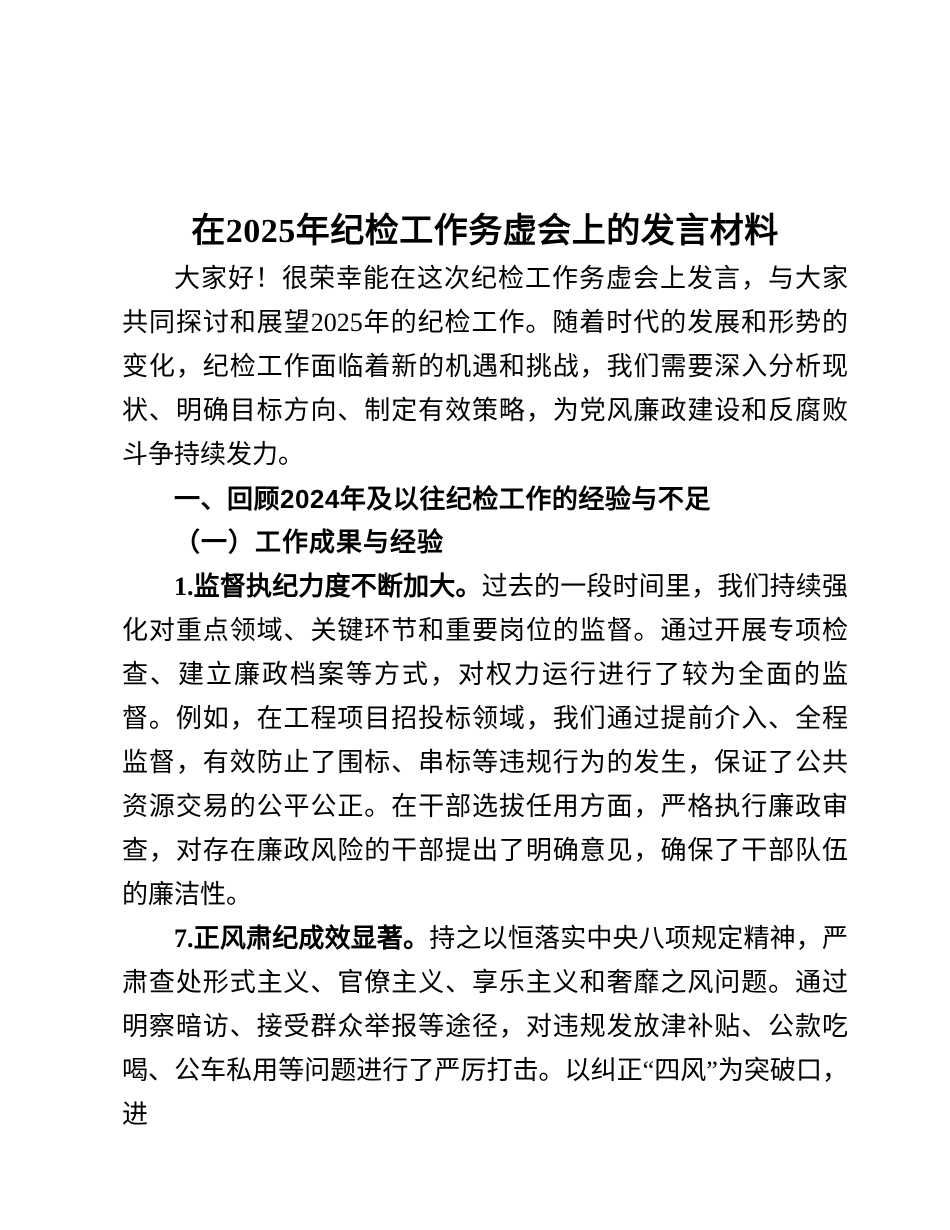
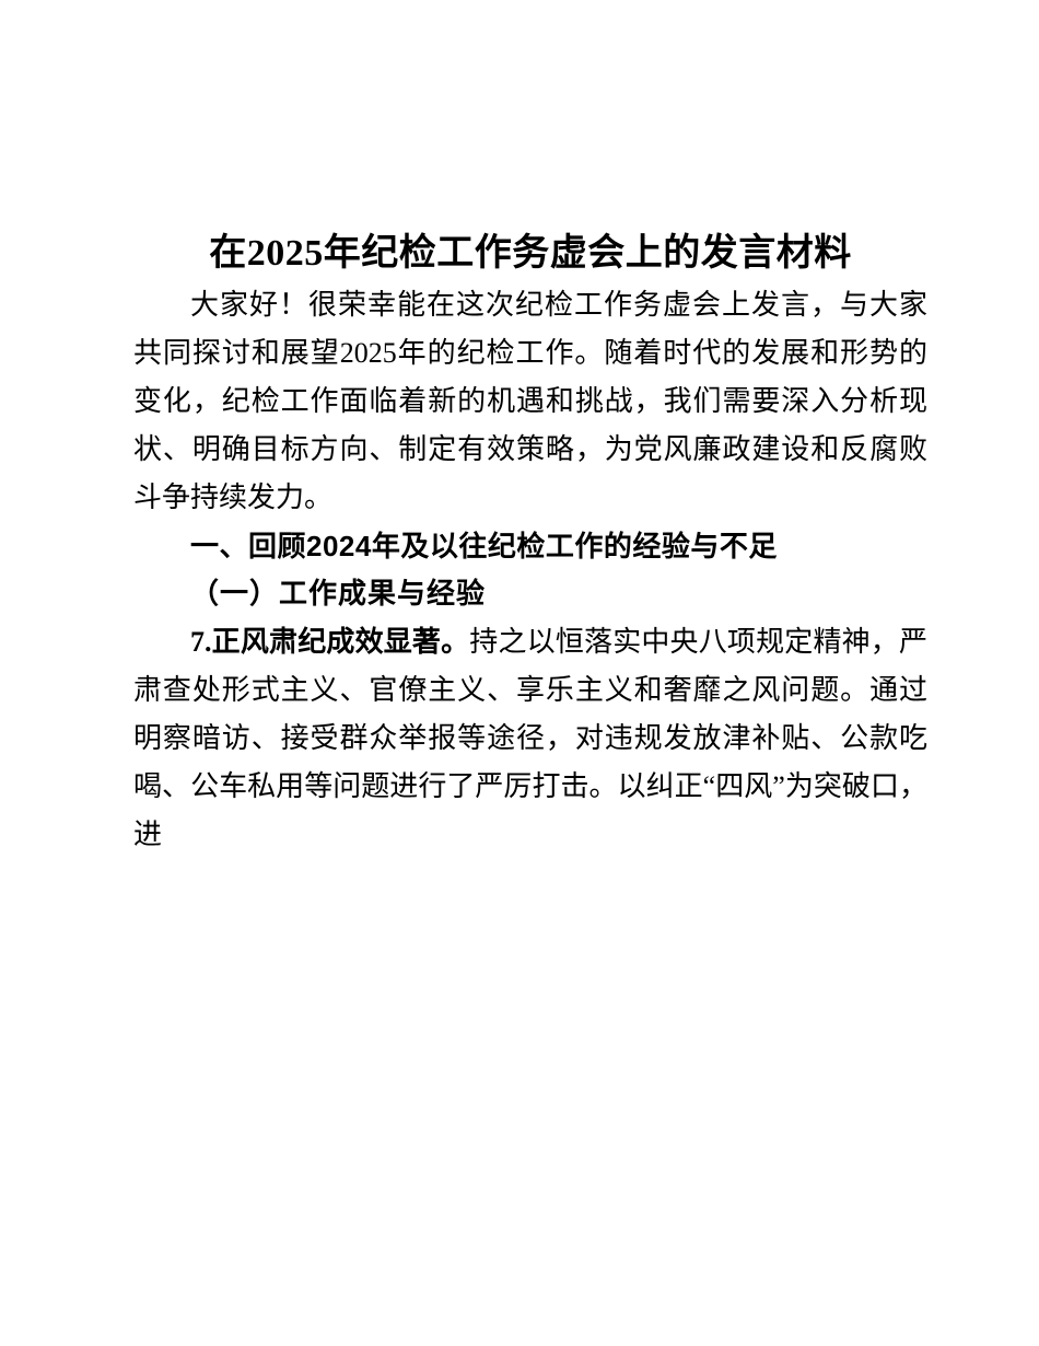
  在2025年纪检工作务虚会上的发言材料
  大家好！很荣幸能在这次纪检工作务虚会上发言，与大家共同探讨和展望2025年的纪检工作。随着时代的发展和形势的变化，纪检工作面临着新的机遇和挑战，我们需要深入分析现状、明确目标方向、制定有效策略，为党风廉政建设和反腐败斗争持续发力。
  一、回顾2024年及以往纪检工作的经验与不足
  （一）工作成果与经验
- 1.监督执纪力度不断加大。过去的一段时间里，我们持续强化对重点领域、关键环节和重要岗位的监督。通过开展专项检查、建立廉政档案等方式，对权力运行进行了较为全面的监督。例如，在工程项目招投标领域，我们通过提前介入、全程监督，有效防止了围标、串标等违规行为的发生，保证了公共资源交易的公平公正。在干部选拔任用方面，严格执行廉政审查，对存在廉政风险的干部提出了明确意见，确保了干部队伍的廉洁性。
  7.正风肃纪成效显著。持之以恒落实中央八项规定精神，严肃查处形式主义、官僚主义、享乐主义和奢靡之风问题。通过明察暗访、接受群众举报等途径，对违规发放津补贴、公款吃喝、公车私用等问题进行了严厉打击。以纠正“四风”为突破口，进
